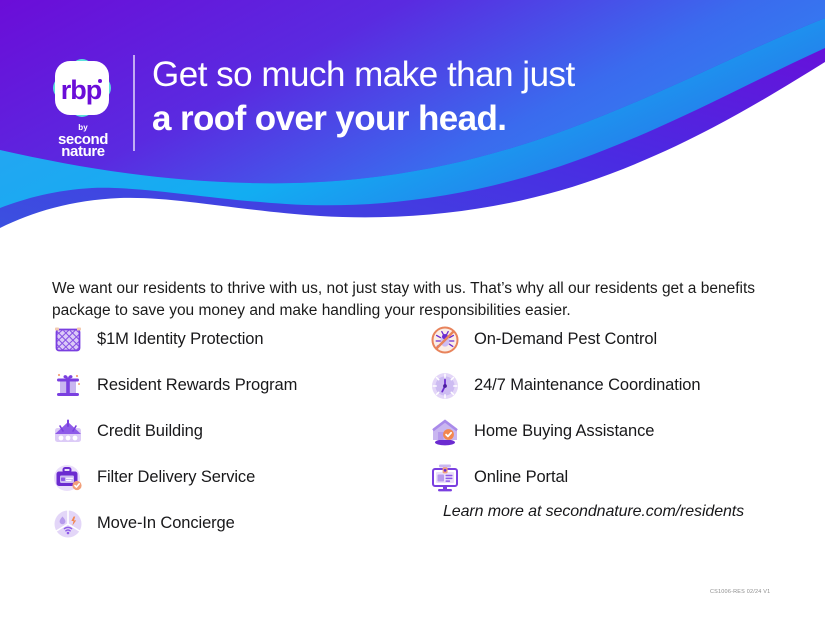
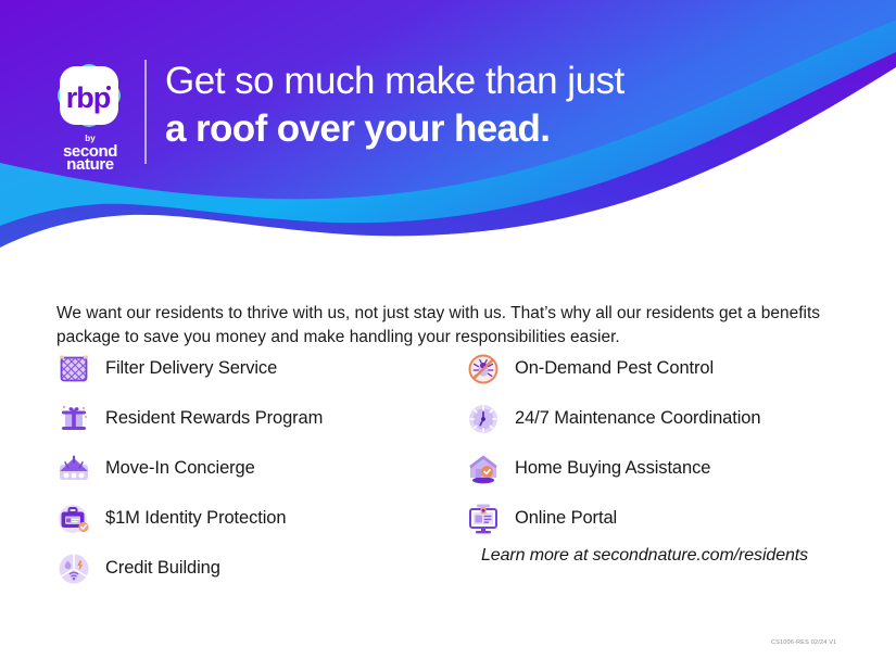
  rbp
  by
  second
  nature
  Get so much make than just
  a roof over your head.
  We want our residents to thrive with us, not just stay with us. That’s why all our residents get a benefits package to save you money and make handling your responsibilities easier.
- $1M Identity Protection
+ Filter Delivery Service
  Resident Rewards Program
- Credit Building
+ Move-In Concierge
- Filter Delivery Service
+ $1M Identity Protection
- Move-In Concierge
+ Credit Building
  On-Demand Pest Control
  24/7 Maintenance Coordination
  Home Buying Assistance
  Online Portal
  Learn more at secondnature.com/residents
